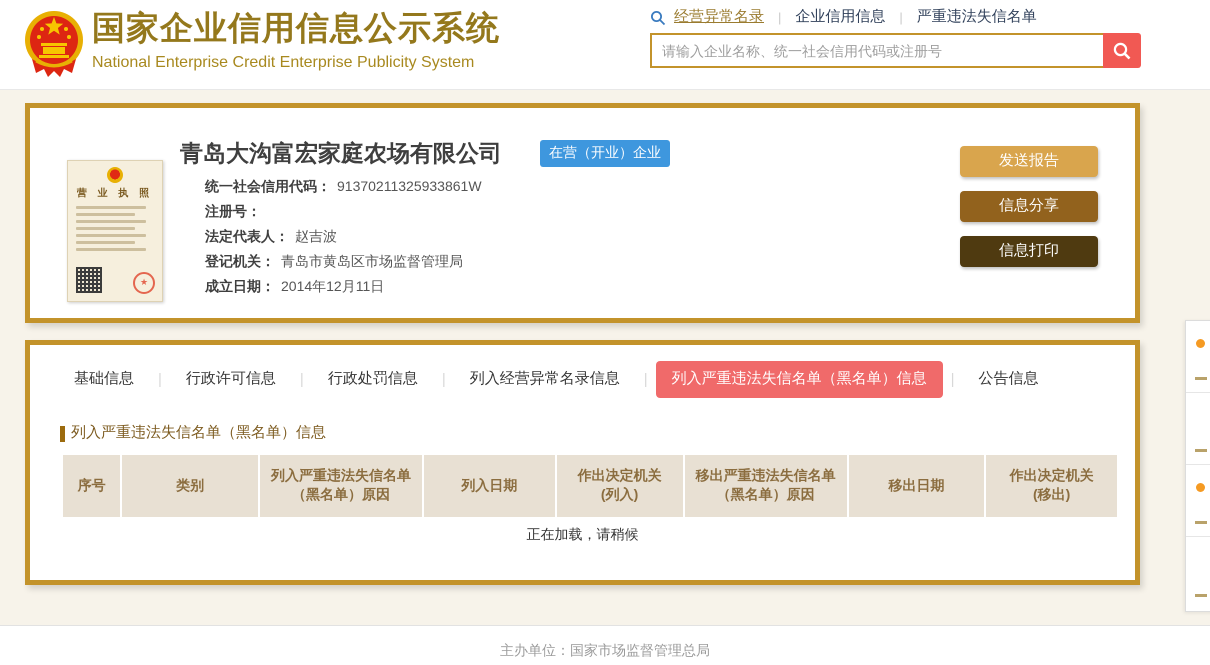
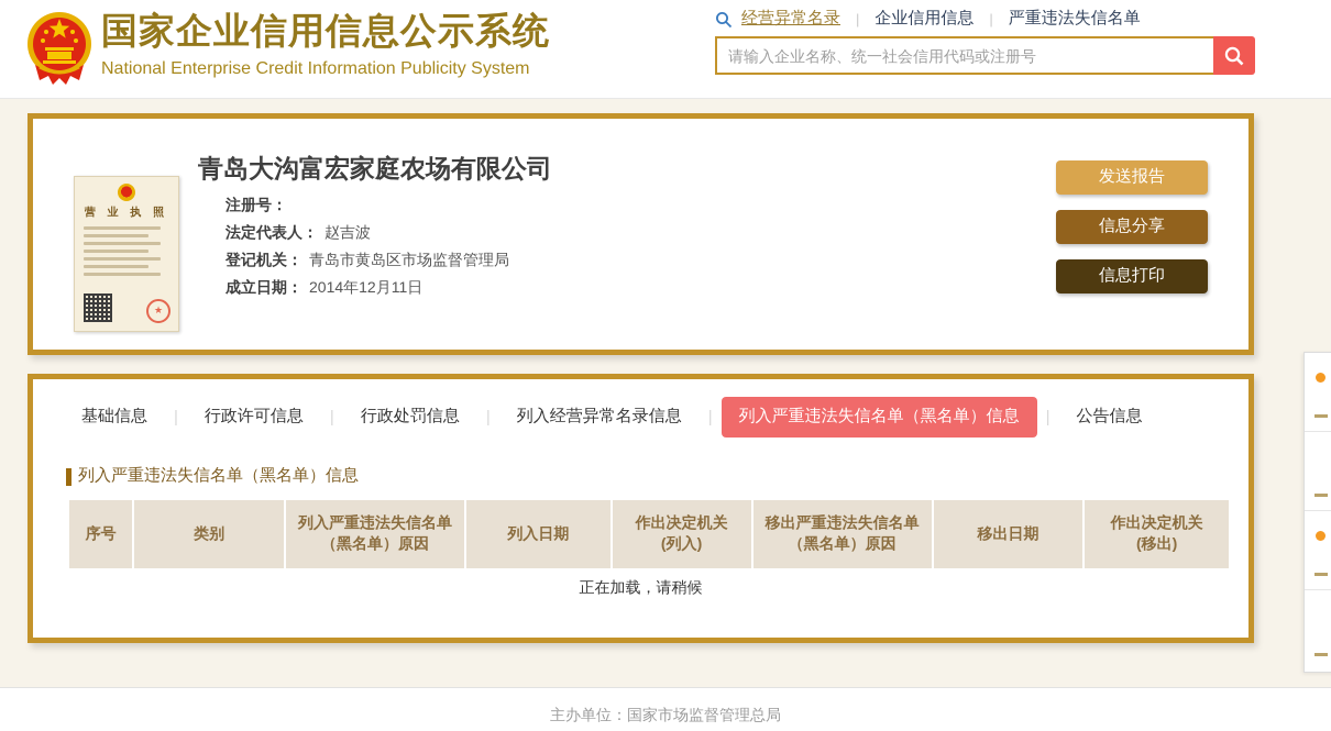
  国家企业信用信息公示系统
- National Enterprise Credit Enterprise Publicity System
+ National Enterprise Credit Information Publicity System
  经营异常名录
  |
  企业信用信息
  |
  严重违法失信名单
  请输入企业名称、统一社会信用代码或注册号
  营 业 执 照
  青岛大沟富宏家庭农场有限公司
- 在营（开业）企业
- 统一社会信用代码： 91370211325933861W
  注册号：
  法定代表人： 赵吉波
  登记机关： 青岛市黄岛区市场监督管理局
  成立日期： 2014年12月11日
  发送报告
  信息分享
  信息打印
  基础信息
  |
  行政许可信息
  |
  行政处罚信息
  |
  列入经营异常名录信息
  |
  列入严重违法失信名单（黑名单）信息
  |
  公告信息
  列入严重违法失信名单（黑名单）信息
  序号	类别	列入严重违法失信名单（黑名单）原因	列入日期	作出决定机关 (列入)	移出严重违法失信名单（黑名单）原因	移出日期	作出决定机关 (移出)
  正在加载，请稍候
  主办单位：国家市场监督管理总局
